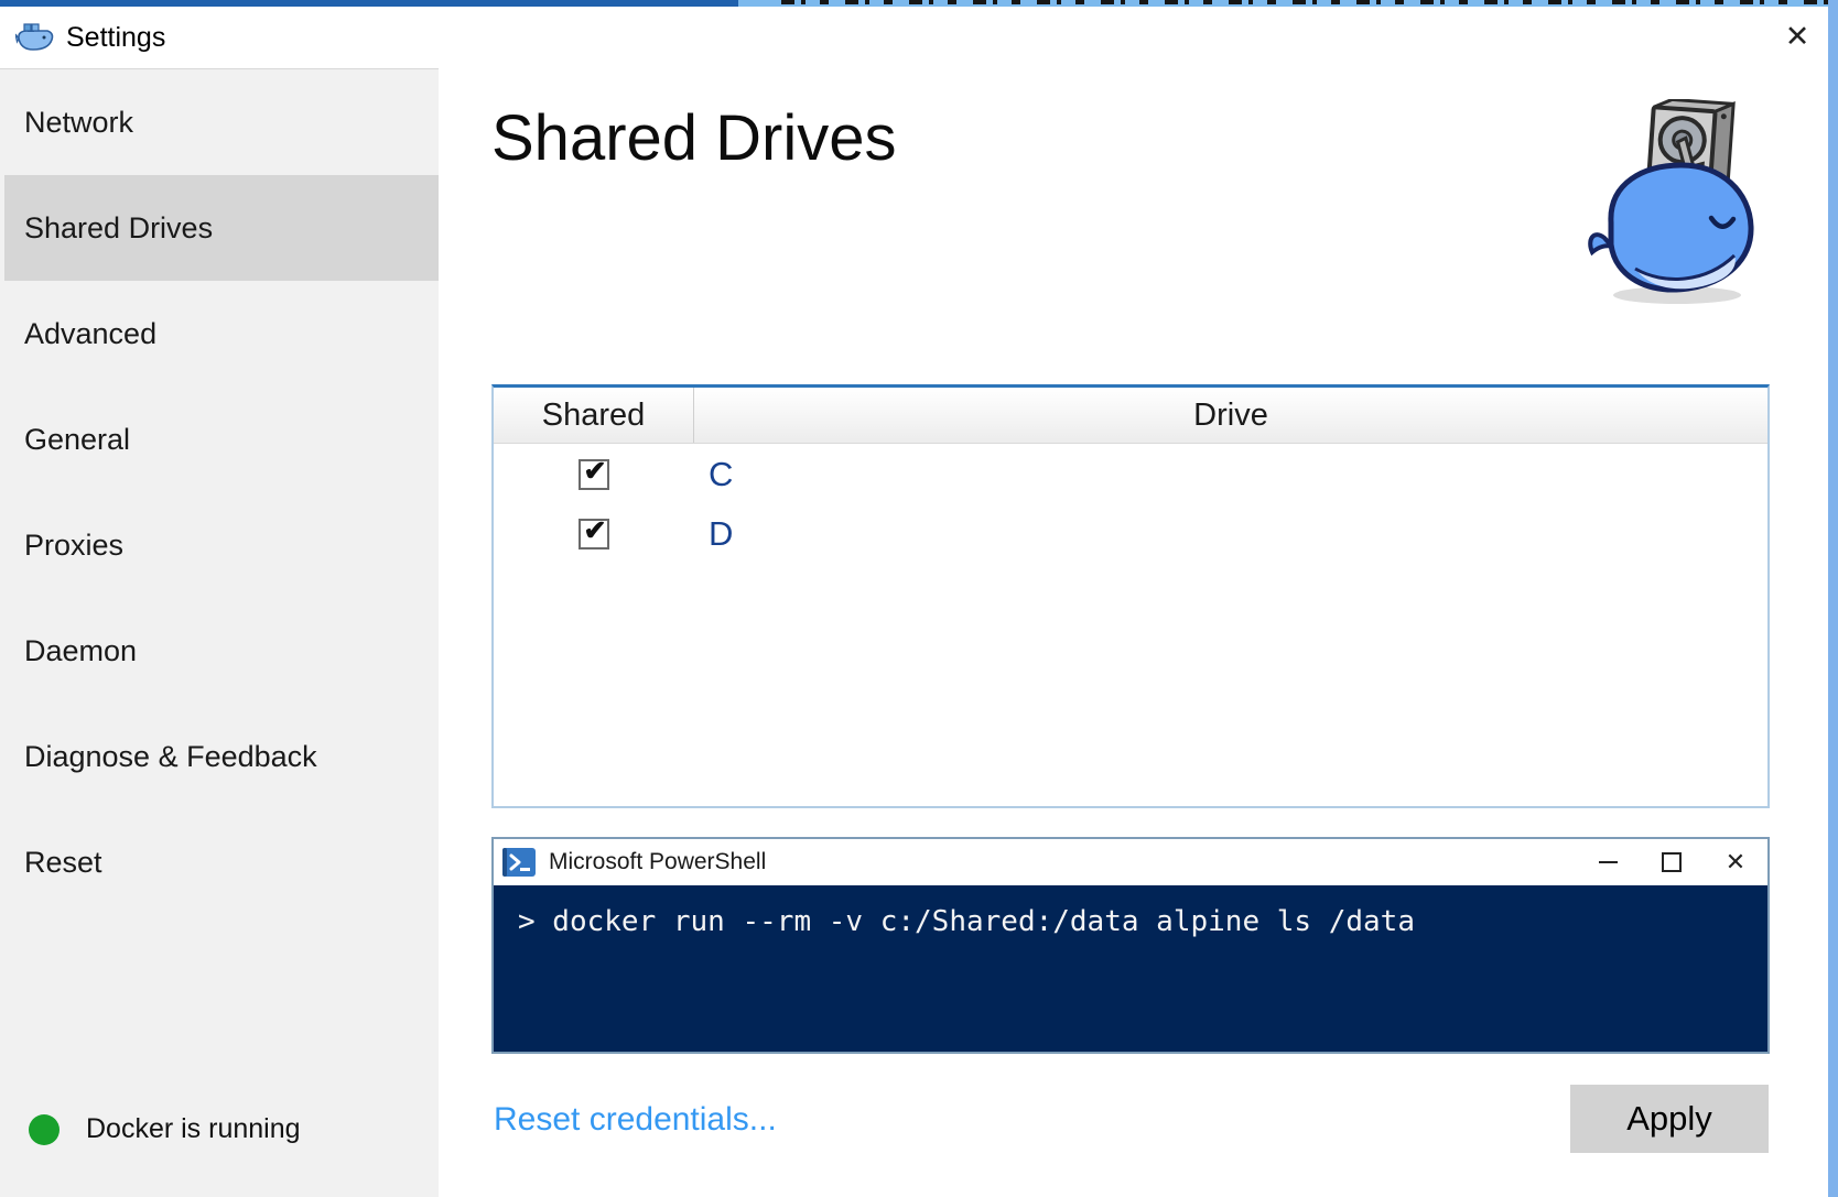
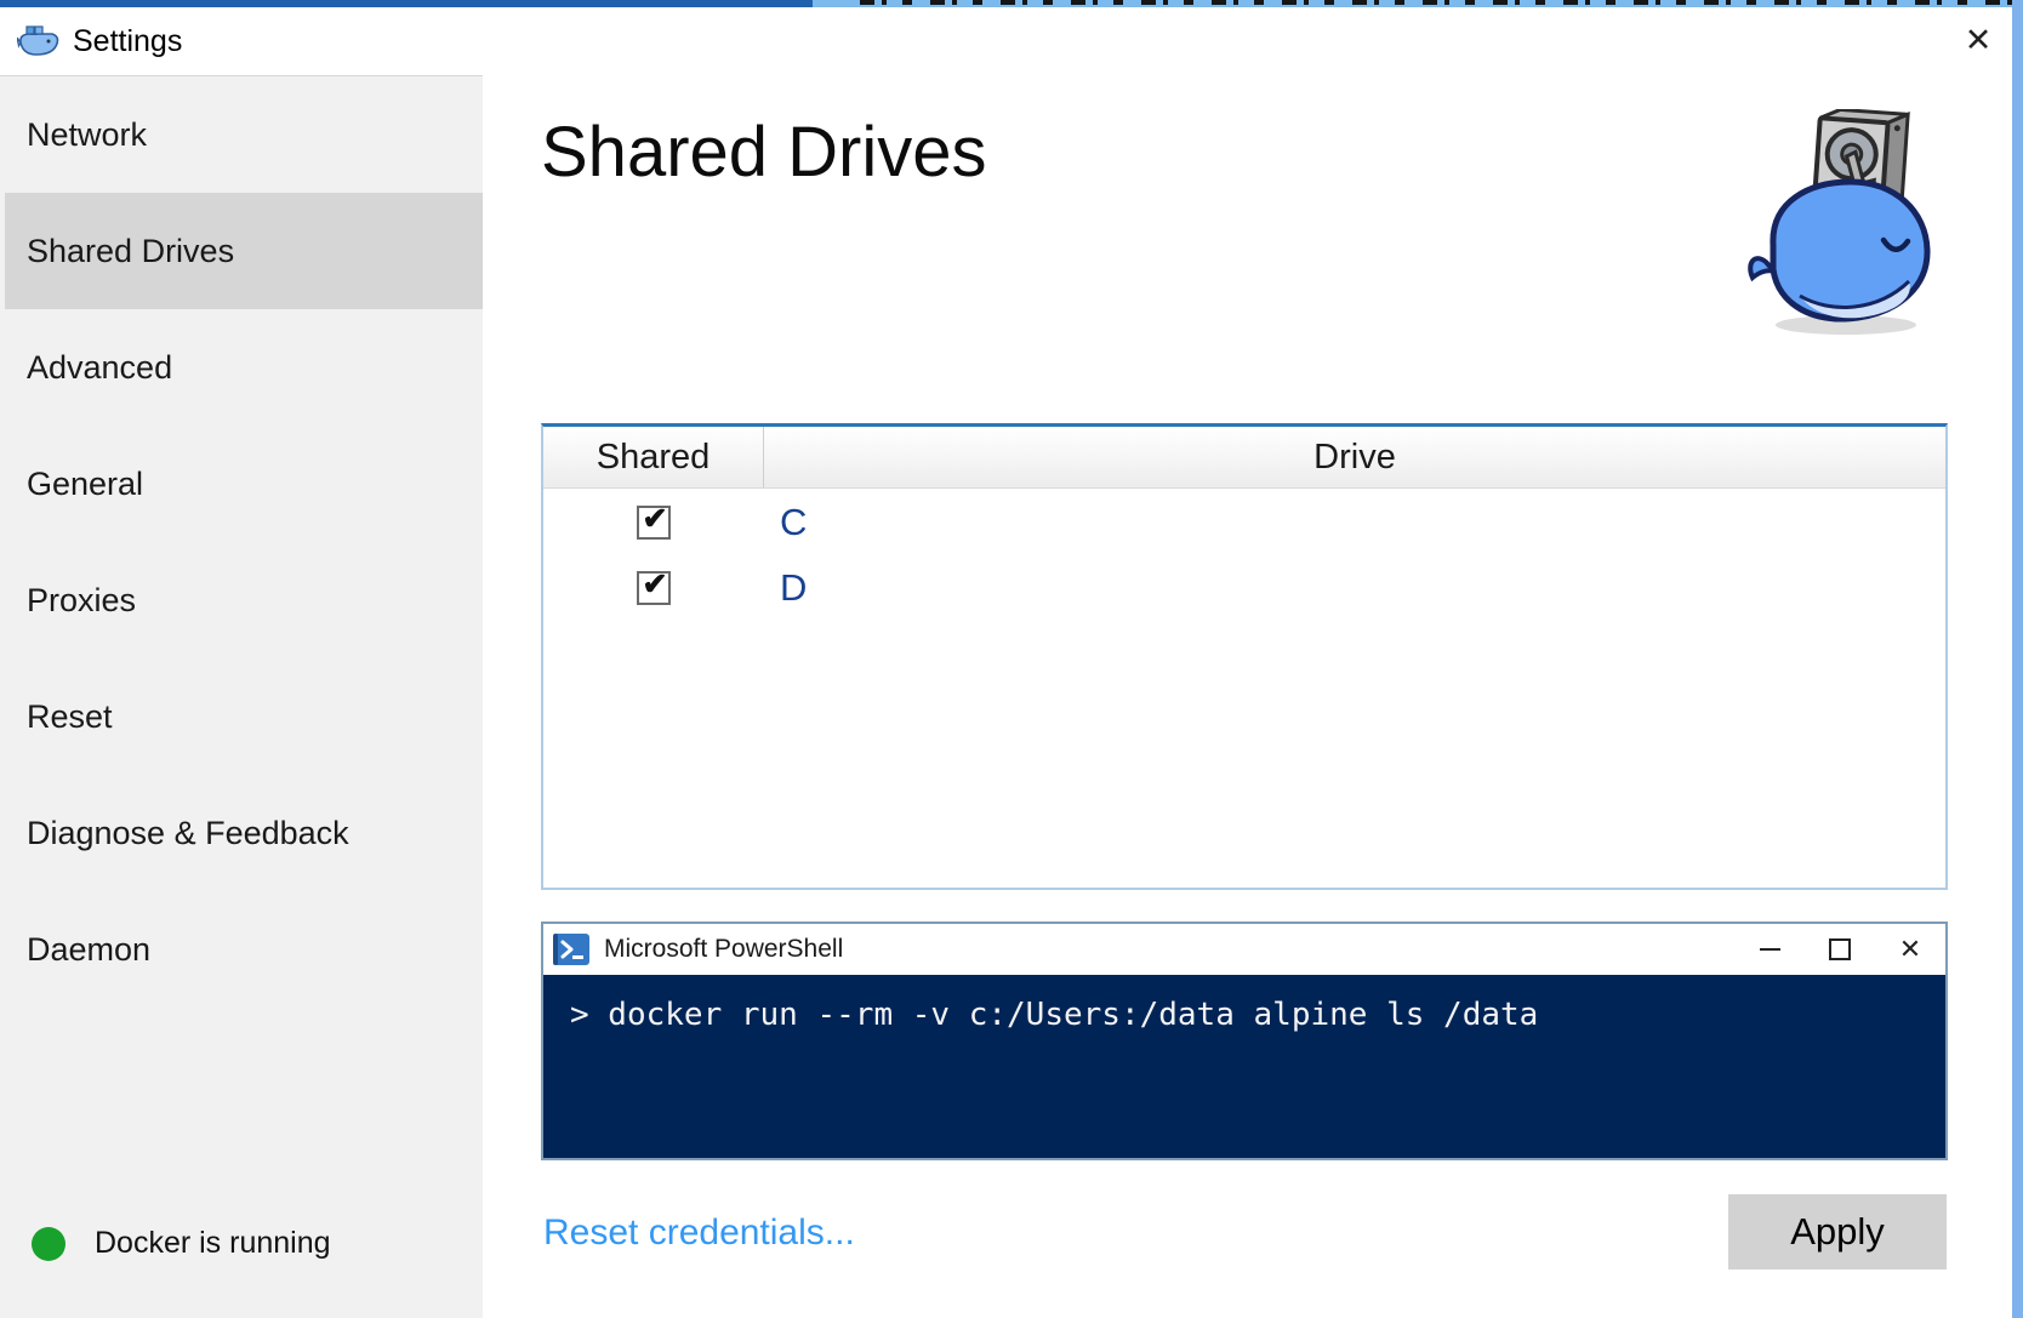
  Settings
  ✕
  Network
  Shared Drives
  Advanced
  General
  Proxies
- Daemon
+ Reset
  Diagnose & Feedback
- Reset
+ Daemon
  Docker is running
  Shared Drives
  Shared
  Drive
  ✔
  C
  ✔
  D
  Microsoft PowerShell
  ✕
- > docker run --rm -v c:/Shared:/data alpine ls /data
+ > docker run --rm -v c:/Users:/data alpine ls /data
  Reset credentials...
  Apply
